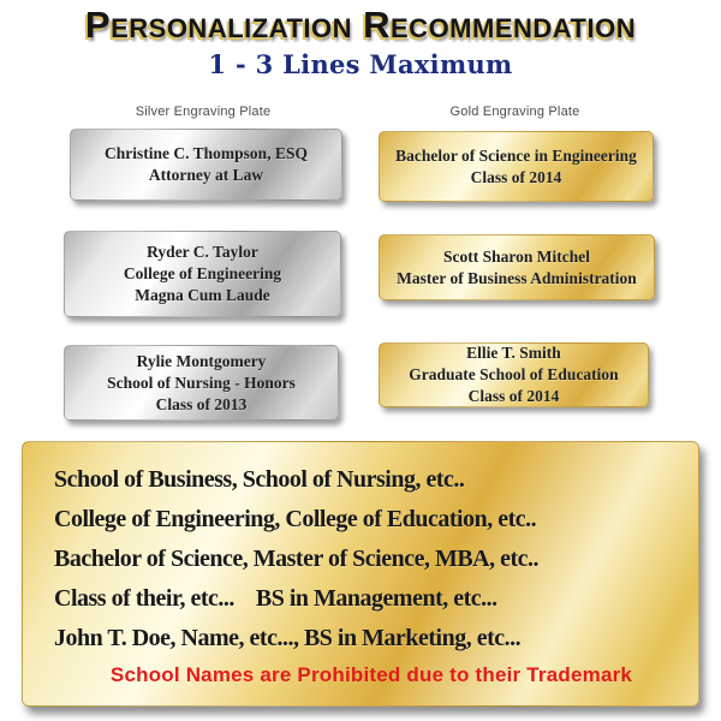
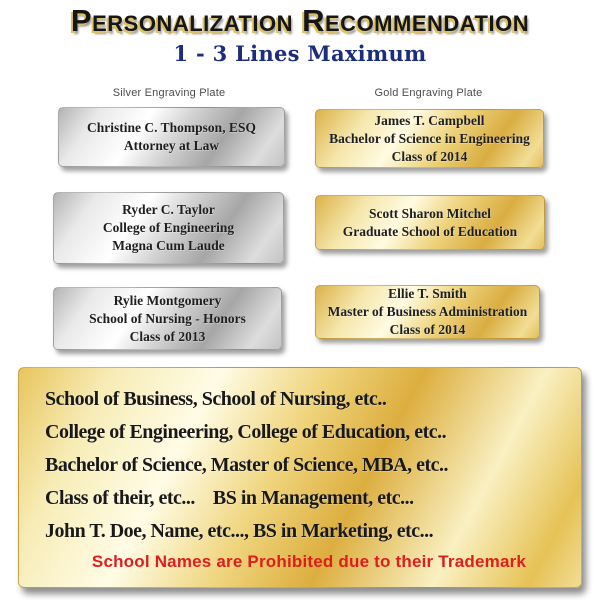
  Personalization Recommendation
  1 - 3 Lines Maximum
  Silver Engraving Plate
  Gold Engraving Plate
  Christine C. Thompson, ESQ
  Attorney at Law
+ James T. Campbell
  Bachelor of Science in Engineering
  Class of 2014
  Ryder C. Taylor
  College of Engineering
  Magna Cum Laude
  Scott Sharon Mitchel
- Master of Business Administration
+ Graduate School of Education
  Rylie Montgomery
  School of Nursing - Honors
  Class of 2013
  Ellie T. Smith
- Graduate School of Education
+ Master of Business Administration
  Class of 2014
  School of Business, School of Nursing, etc..
  College of Engineering, College of Education, etc..
  Bachelor of Science, Master of Science, MBA, etc..
  Class of their, etc... BS in Management, etc...
  John T. Doe, Name, etc..., BS in Marketing, etc...
  School Names are Prohibited due to their Trademark
